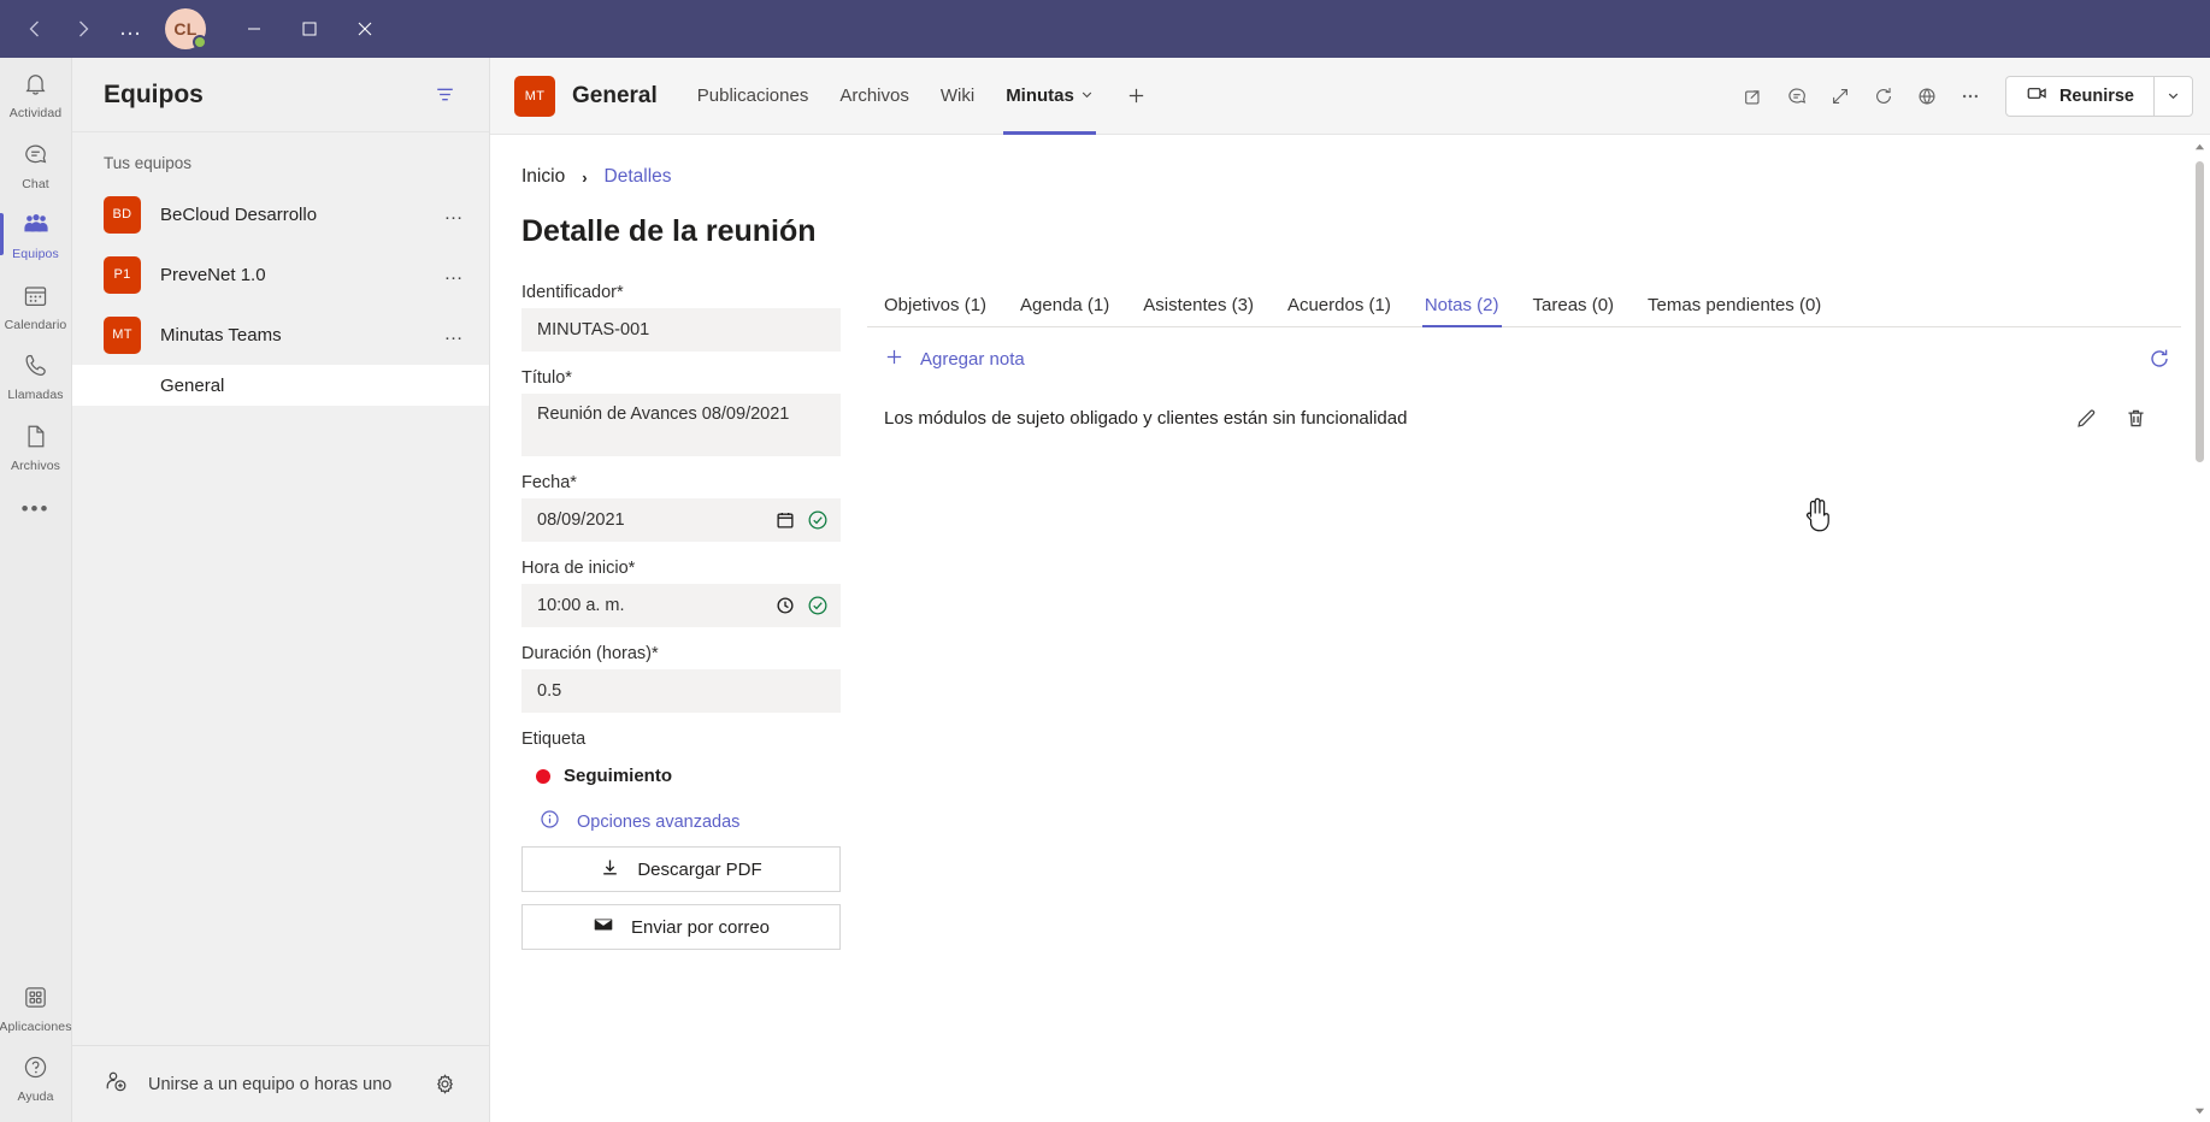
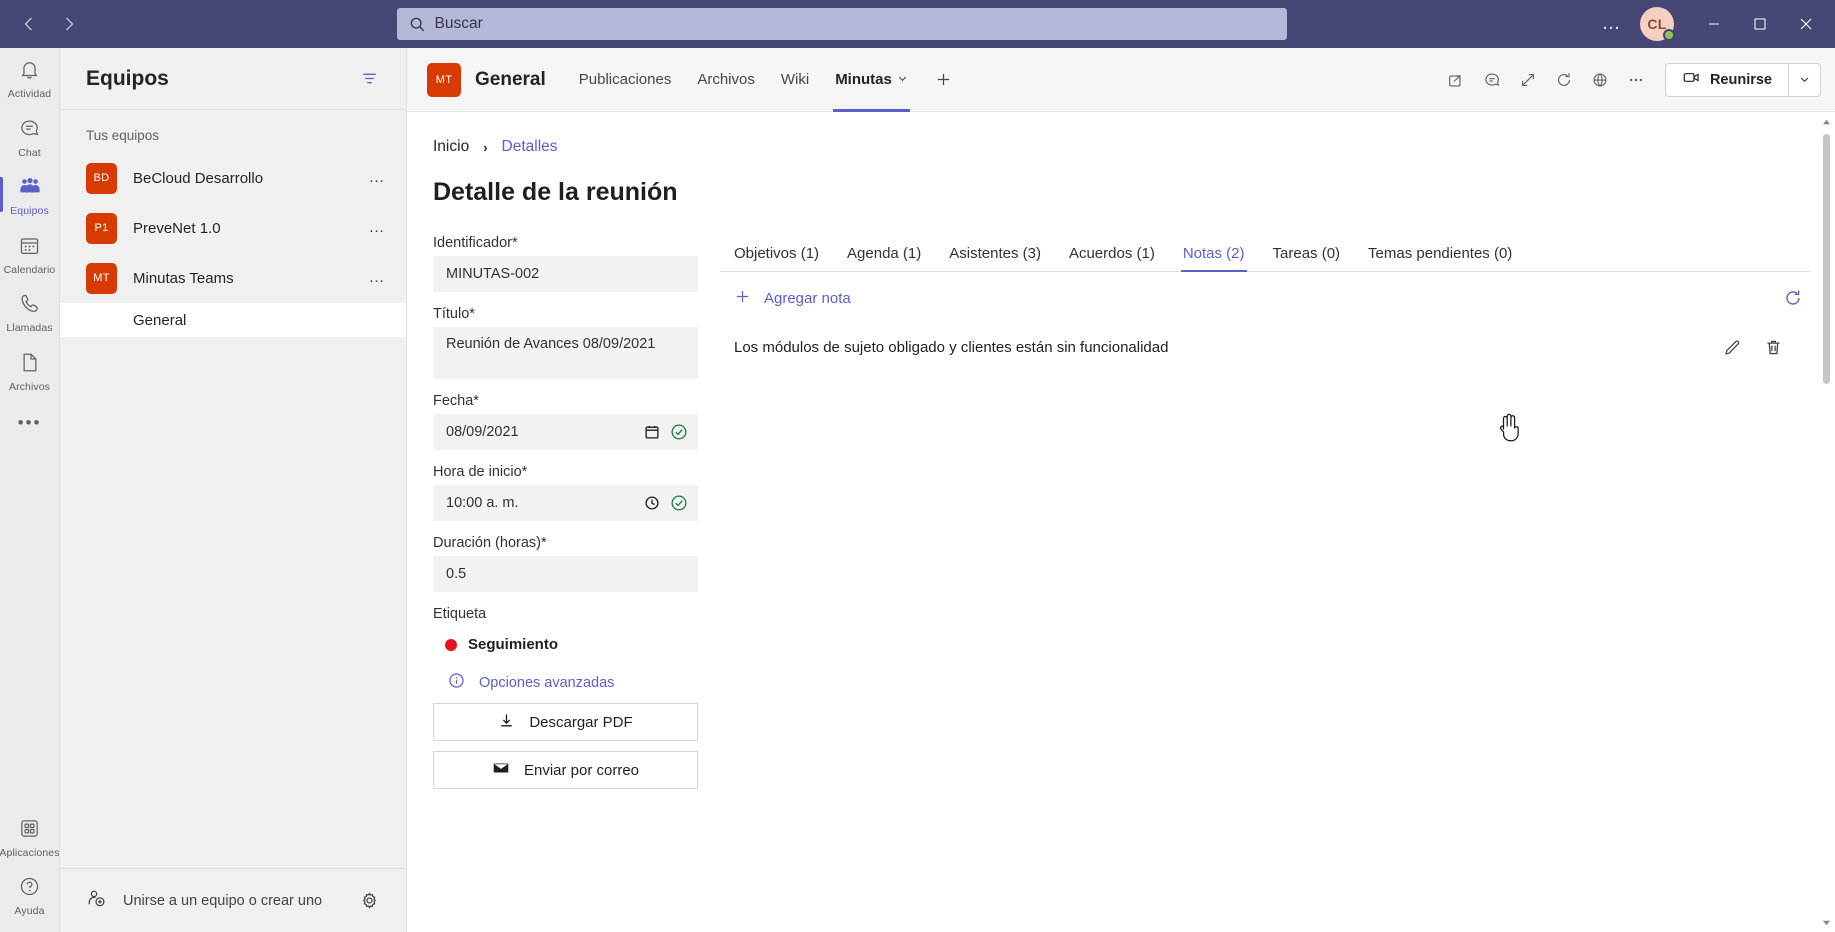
+ Buscar
  …
  CL
  Actividad
  Chat
  Equipos
  Calendario
  Llamadas
  Archivos
  •••
  Aplicaciones
  Ayuda
  Equipos
  Tus equipos
  BD
  BeCloud Desarrollo
  …
  P1
  PreveNet 1.0
  …
  MT
  Minutas Teams
  …
  General
- Unirse a un equipo o horas uno
+ Unirse a un equipo o crear uno
  MT
  General
  Publicaciones
  Archivos
  Wiki
  Minutas
  Reunirse
  Inicio
  ›
  Detalles
  Detalle de la reunión
  Identificador*
- MINUTAS-001
+ MINUTAS-002
  Título*
  Reunión de Avances 08/09/2021
  Fecha*
  08/09/2021
  Hora de inicio*
  10:00 a. m.
  Duración (horas)*
  0.5
  Etiqueta
  Seguimiento
  Opciones avanzadas
  Descargar PDF
  Enviar por correo
  Objetivos (1)
  Agenda (1)
  Asistentes (3)
  Acuerdos (1)
  Notas (2)
  Tareas (0)
  Temas pendientes (0)
  Agregar nota
  Los módulos de sujeto obligado y clientes están sin funcionalidad
